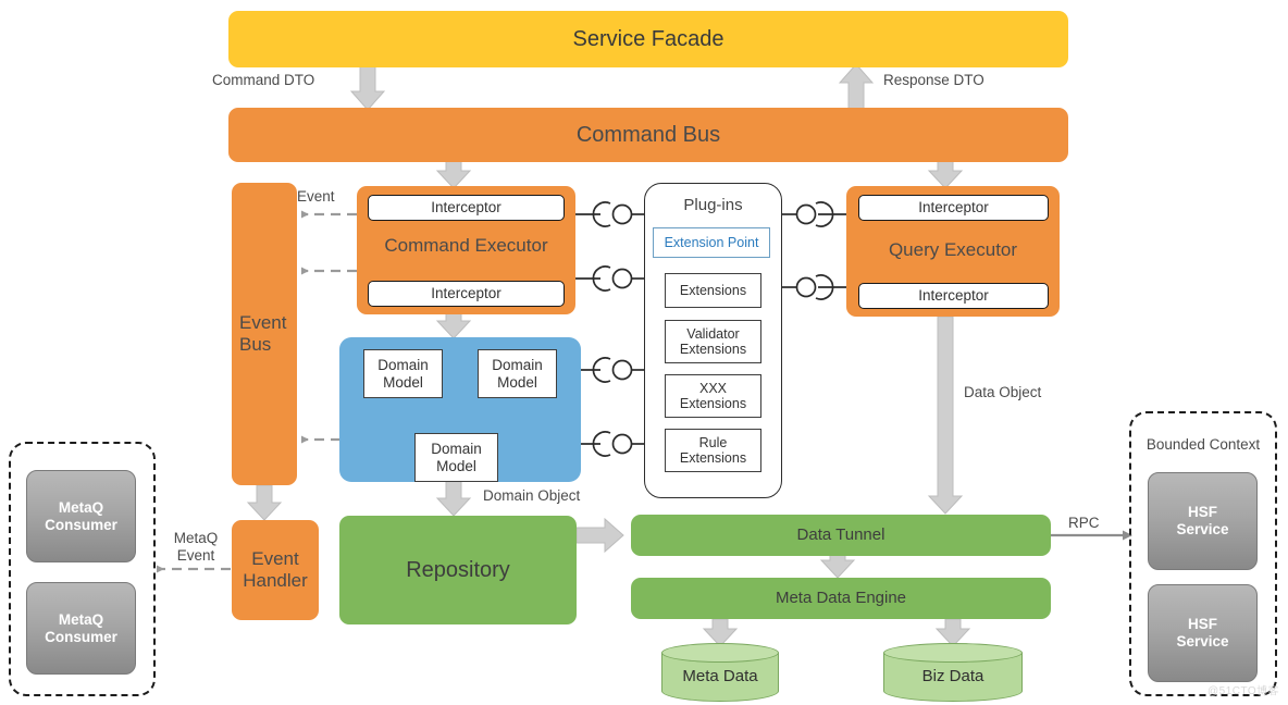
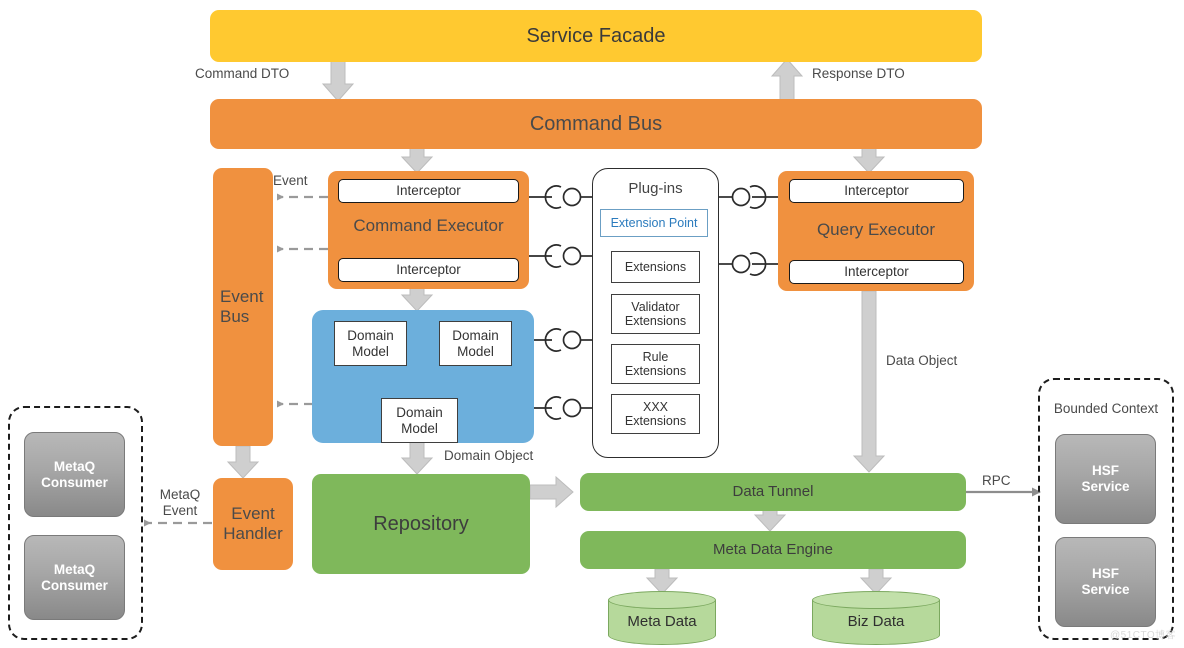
  Service Facade
  Command DTO
  Response DTO
  Command Bus
  Event
  Bus
  Event
  Interceptor
  Command Executor
  Interceptor
  Domain
  Model
  Domain
  Model
  Domain
  Model
  Domain Object
  Plug-ins
  Extension Point
  Extensions
  Validator
  Extensions
- XXX
+ Rule
  Extensions
- Rule
+ XXX
  Extensions
  Interceptor
  Query Executor
  Interceptor
  Data Object
  MetaQ
  Consumer
  MetaQ
  Consumer
  MetaQ
  Event
  Event
  Handler
  Repository
  Data Tunnel
  Meta Data Engine
  RPC
  Meta Data
  Biz Data
  Bounded Context
  HSF
  Service
  HSF
  Service
  @51CTO博客
